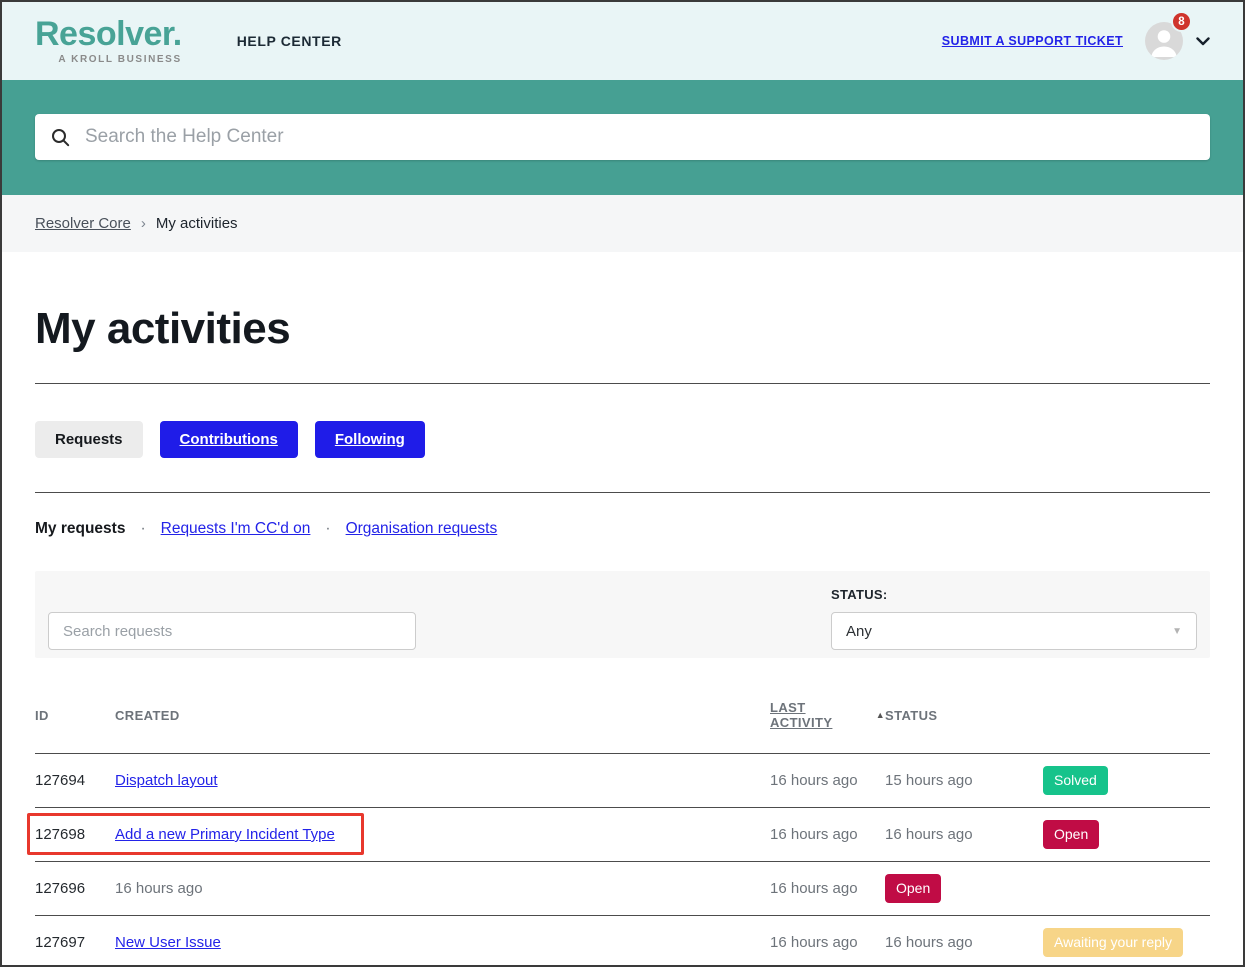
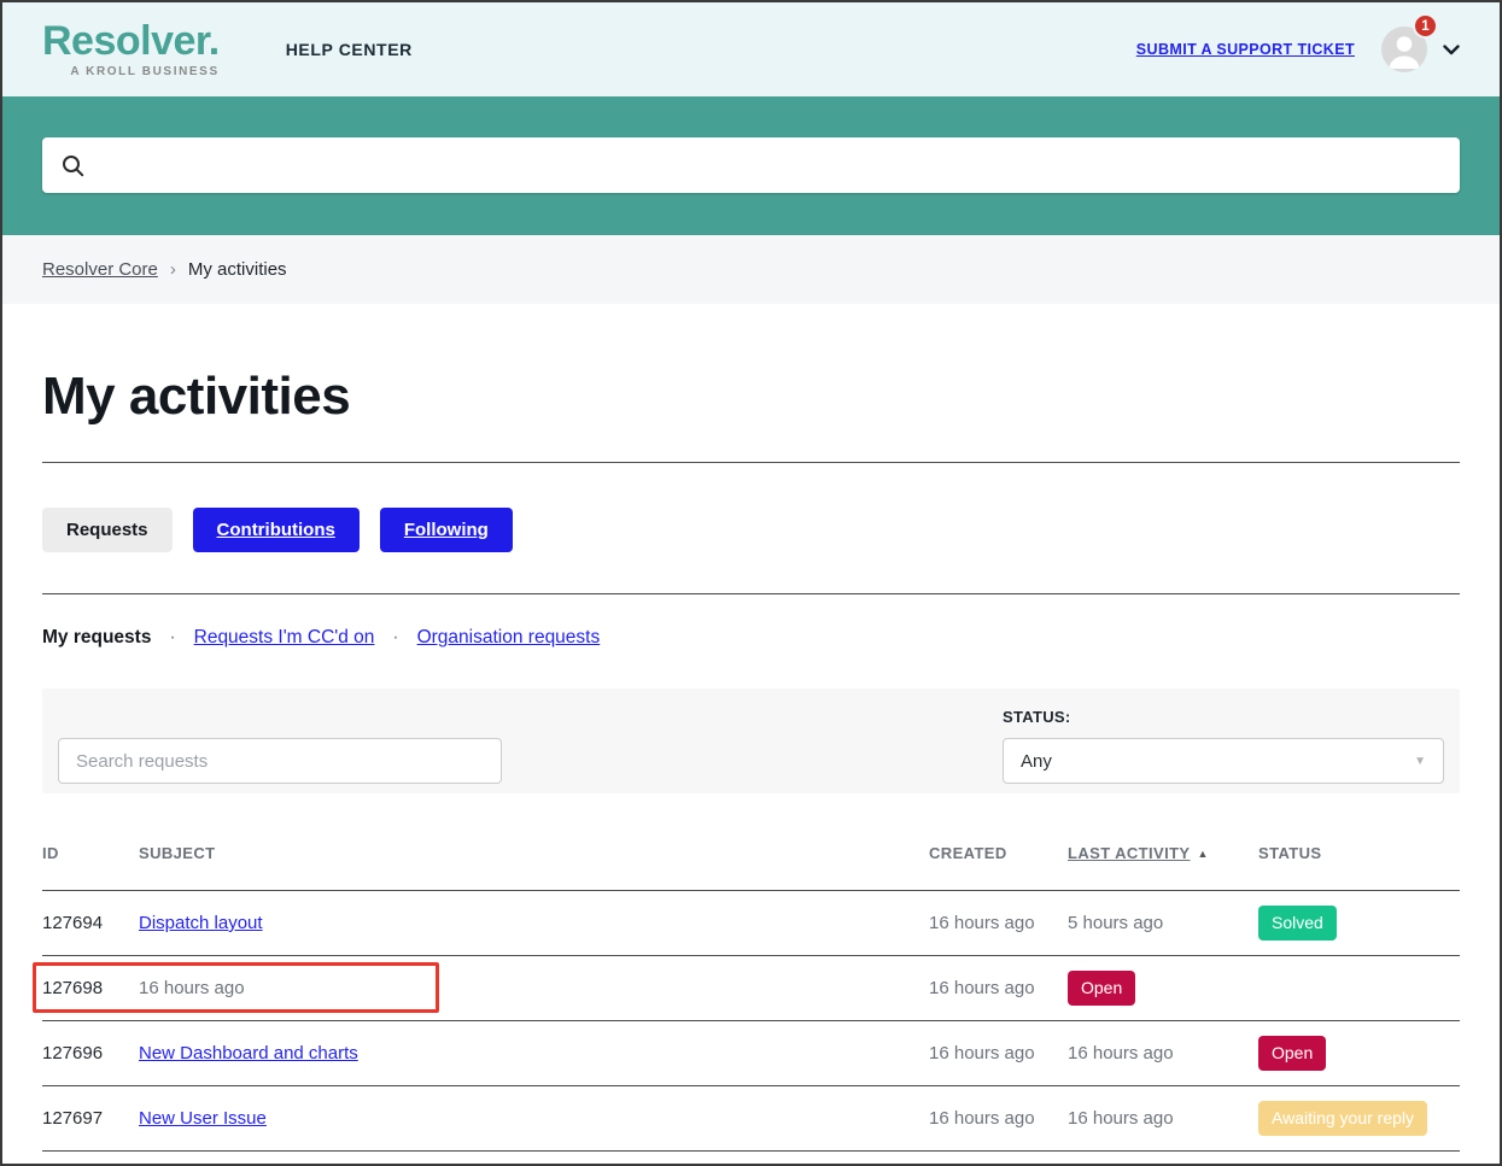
  Resolver.
  A KROLL BUSINESS
  HELP CENTER
  SUBMIT A SUPPORT TICKET
- 8
+ 1
- Search the Help Center
  Resolver Core
  ›
  My activities
  My activities
  Requests
  Contributions
  Following
  My requests
  ·
  Requests I'm CC'd on
  ·
  Organisation requests
  Search requests
  STATUS:
  Any
  ▼
  ID
+ SUBJECT
  CREATED
  LAST ACTIVITY
  ▲
  STATUS
  127694
  Dispatch layout
  16 hours ago
- 15 hours ago
+ 5 hours ago
  Solved
  127698
- Add a new Primary Incident Type
  16 hours ago
  16 hours ago
  Open
  127696
+ New Dashboard and charts
  16 hours ago
  16 hours ago
  Open
  127697
  New User Issue
  16 hours ago
  16 hours ago
  Awaiting your reply
